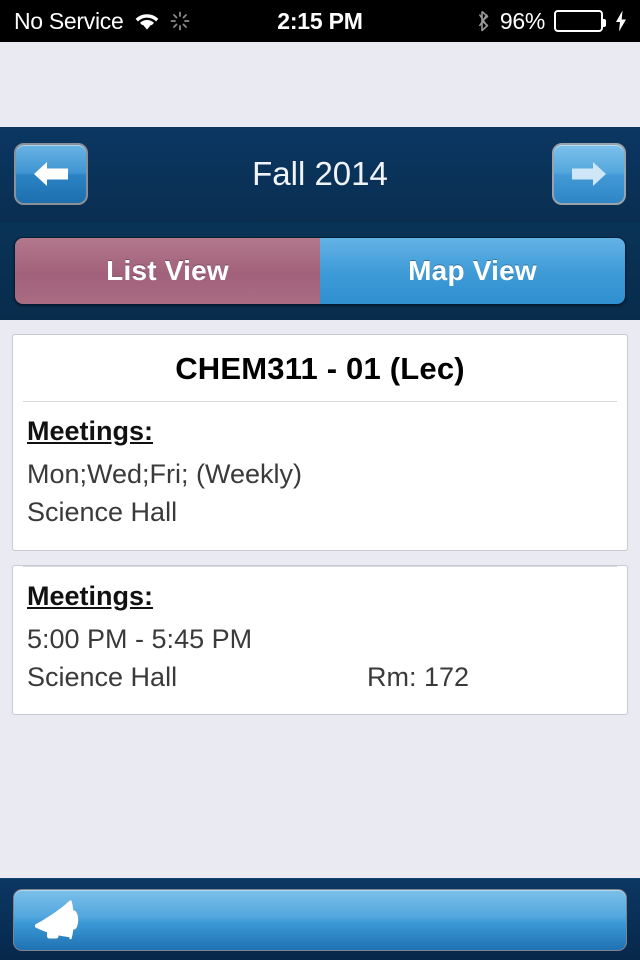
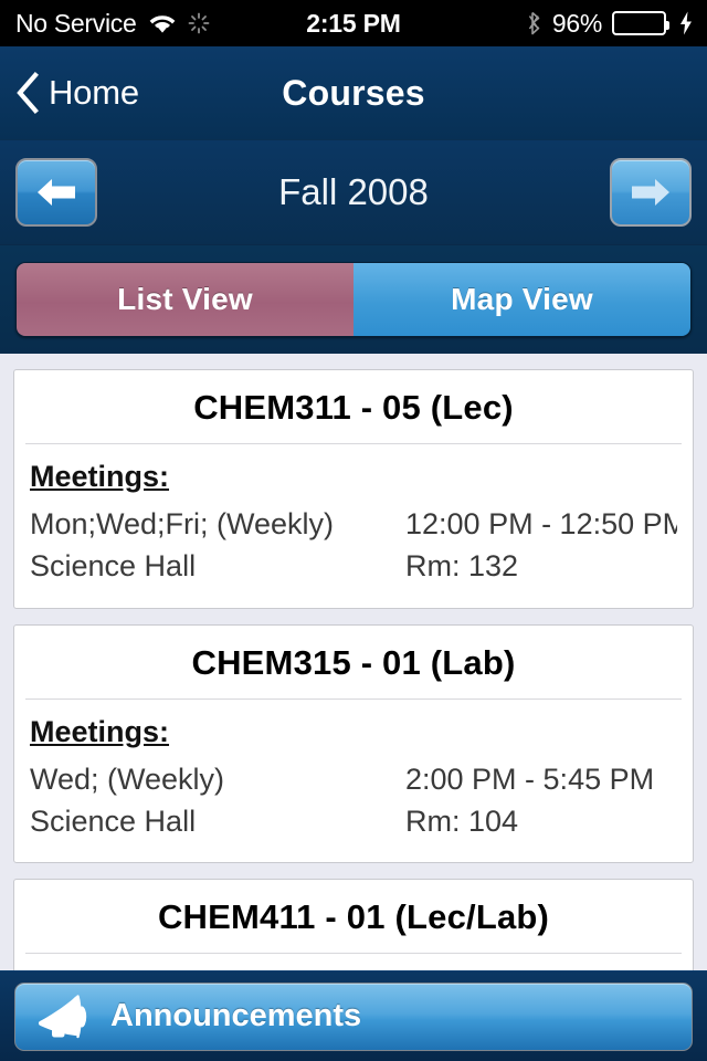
  No Service
  2:15 PM
  96%
+ Home
+ Courses
- Fall 2014
+ Fall 2008
  List View
  Map View
- CHEM311 - 01 (Lec)
+ CHEM311 - 05 (Lec)
  Meetings:
  Mon;Wed;Fri; (Weekly)
+ 12:00 PM - 12:50 PM
  Science Hall
+ Rm: 132
+ CHEM315 - 01 (Lab)
  Meetings:
+ Wed; (Weekly)
- 5:00 PM - 5:45 PM
+ 2:00 PM - 5:45 PM
  Science Hall
- Rm: 172
+ Rm: 104
+ CHEM411 - 01 (Lec/Lab)
+ Announcements
